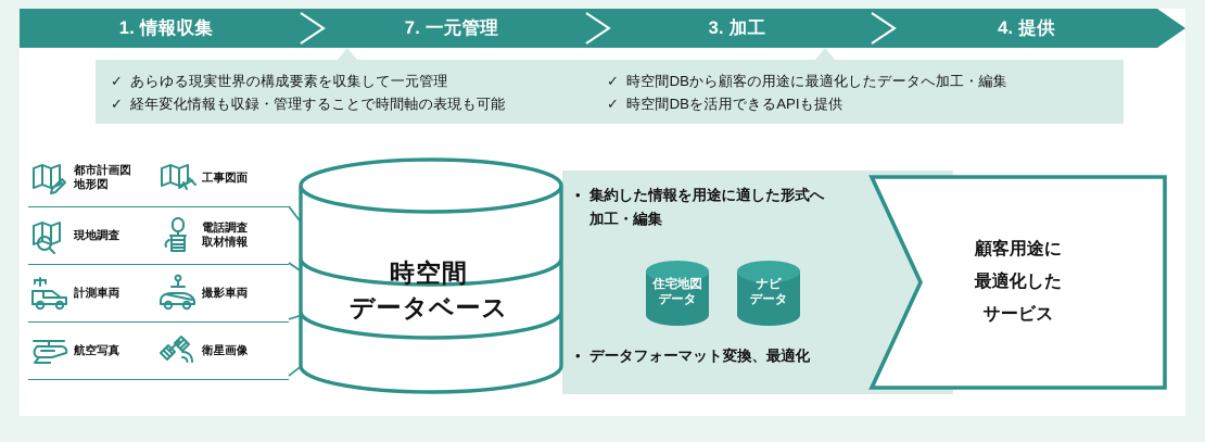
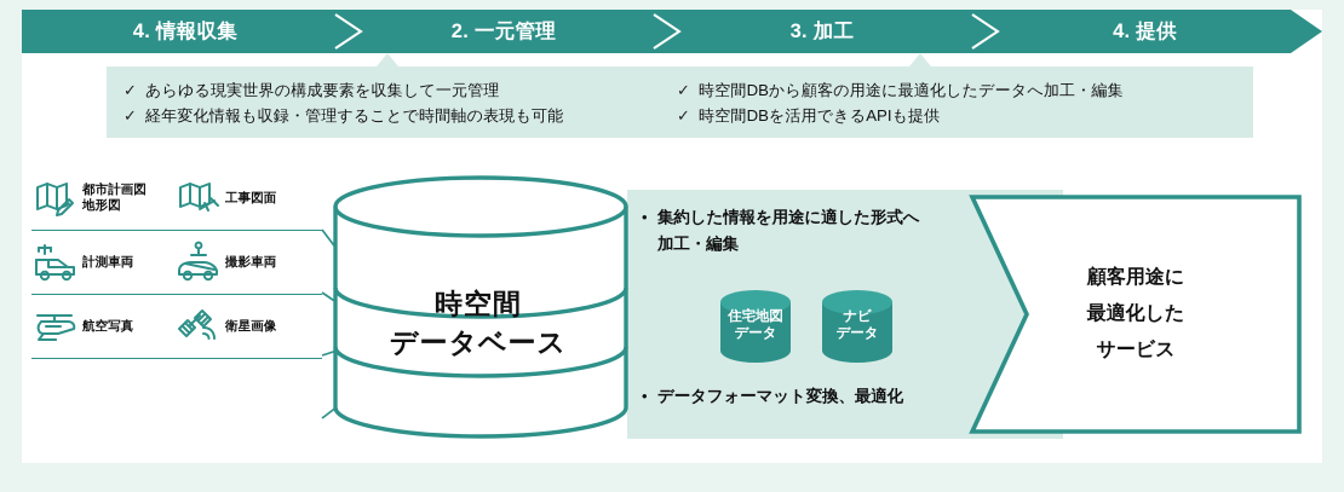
- 1. 情報収集
+ 4. 情報収集
- 7. 一元管理
+ 2. 一元管理
  3. 加工
  4. 提供
  ✓
  あらゆる現実世界の構成要素を収集して一元管理
  ✓
  経年変化情報も収録・管理することで時間軸の表現も可能
  ✓
  時空間DBから顧客の用途に最適化したデータへ加工・編集
  ✓
  時空間DBを活用できるAPIも提供
  時空間
  データベース
  都市計画図
  地形図
  工事図面
- 現地調査
- 電話調査
- 取材情報
  計測車両
  撮影車両
  航空写真
  衛星画像
  •
  集約した情報を用途に適した形式へ
  加工・編集
  住宅地図
  データ
  ナビ
  データ
  •
  データフォーマット変換、最適化
  顧客用途に
  最適化した
  サービス
